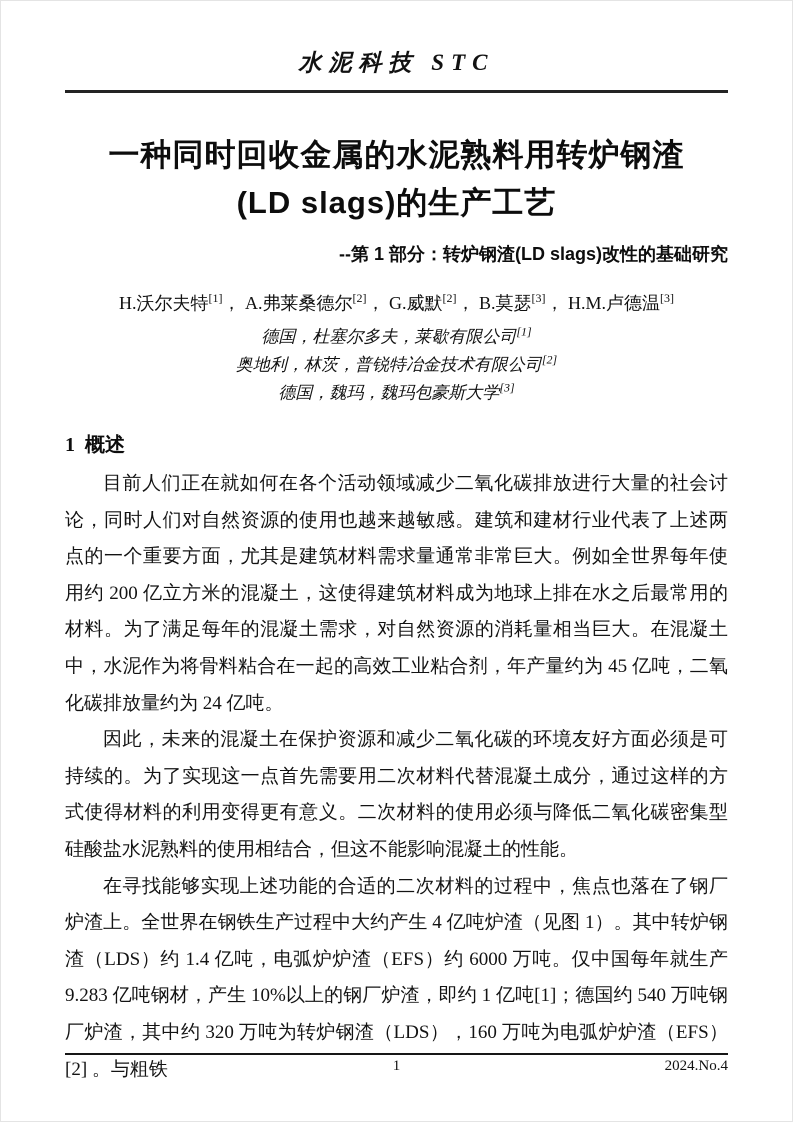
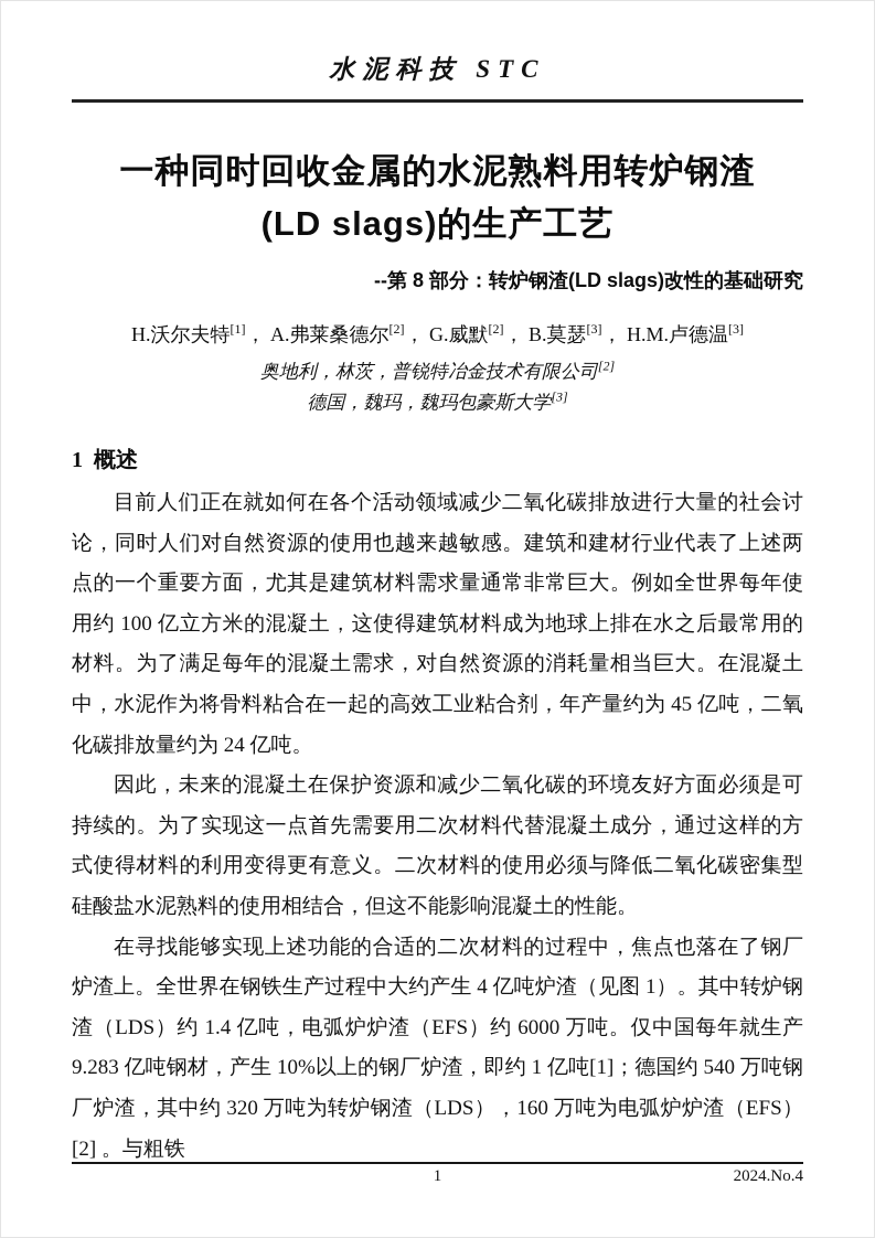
  水泥科技 STC
  一种同时回收金属的水泥熟料用转炉钢渣
  (LD slags)的生产工艺
- --第 1 部分：转炉钢渣(LD slags)改性的基础研究
+ --第 8 部分：转炉钢渣(LD slags)改性的基础研究
  H.沃尔夫特[1]， A.弗莱桑德尔[2]， G.威默[2]， B.莫瑟[3]， H.M.卢德温[3]
- 德国，杜塞尔多夫，莱歇有限公司[1]
  奥地利，林茨，普锐特冶金技术有限公司[2]
  德国，魏玛，魏玛包豪斯大学[3]
  1 概述
- 目前人们正在就如何在各个活动领域减少二氧化碳排放进行大量的社会讨论，同时人们对自然资源的使用也越来越敏感。建筑和建材行业代表了上述两点的一个重要方面，尤其是建筑材料需求量通常非常巨大。例如全世界每年使用约 200 亿立方米的混凝土，这使得建筑材料成为地球上排在水之后最常用的材料。为了满足每年的混凝土需求，对自然资源的消耗量相当巨大。在混凝土中，水泥作为将骨料粘合在一起的高效工业粘合剂，年产量约为 45 亿吨，二氧化碳排放量约为 24 亿吨。
+ 目前人们正在就如何在各个活动领域减少二氧化碳排放进行大量的社会讨论，同时人们对自然资源的使用也越来越敏感。建筑和建材行业代表了上述两点的一个重要方面，尤其是建筑材料需求量通常非常巨大。例如全世界每年使用约 100 亿立方米的混凝土，这使得建筑材料成为地球上排在水之后最常用的材料。为了满足每年的混凝土需求，对自然资源的消耗量相当巨大。在混凝土中，水泥作为将骨料粘合在一起的高效工业粘合剂，年产量约为 45 亿吨，二氧化碳排放量约为 24 亿吨。
  因此，未来的混凝土在保护资源和减少二氧化碳的环境友好方面必须是可持续的。为了实现这一点首先需要用二次材料代替混凝土成分，通过这样的方式使得材料的利用变得更有意义。二次材料的使用必须与降低二氧化碳密集型硅酸盐水泥熟料的使用相结合，但这不能影响混凝土的性能。
  在寻找能够实现上述功能的合适的二次材料的过程中，焦点也落在了钢厂炉渣上。全世界在钢铁生产过程中大约产生 4 亿吨炉渣（见图 1）。其中转炉钢渣（LDS）约 1.4 亿吨，电弧炉炉渣（EFS）约 6000 万吨。仅中国每年就生产 9.283 亿吨钢材，产生 10%以上的钢厂炉渣，即约 1 亿吨[1]；德国约 540 万吨钢厂炉渣，其中约 320 万吨为转炉钢渣（LDS），160 万吨为电弧炉炉渣（EFS）[2] 。与粗铁
  1
  2024.No.4
